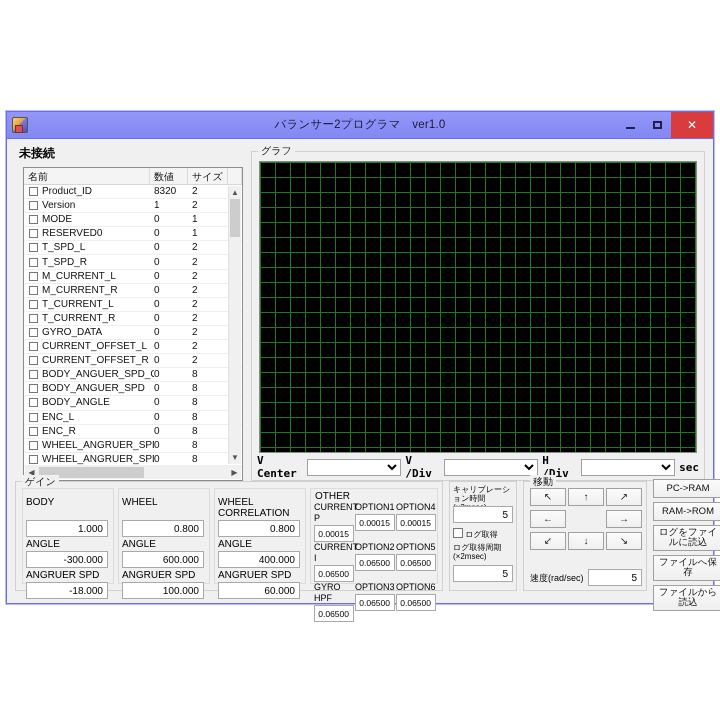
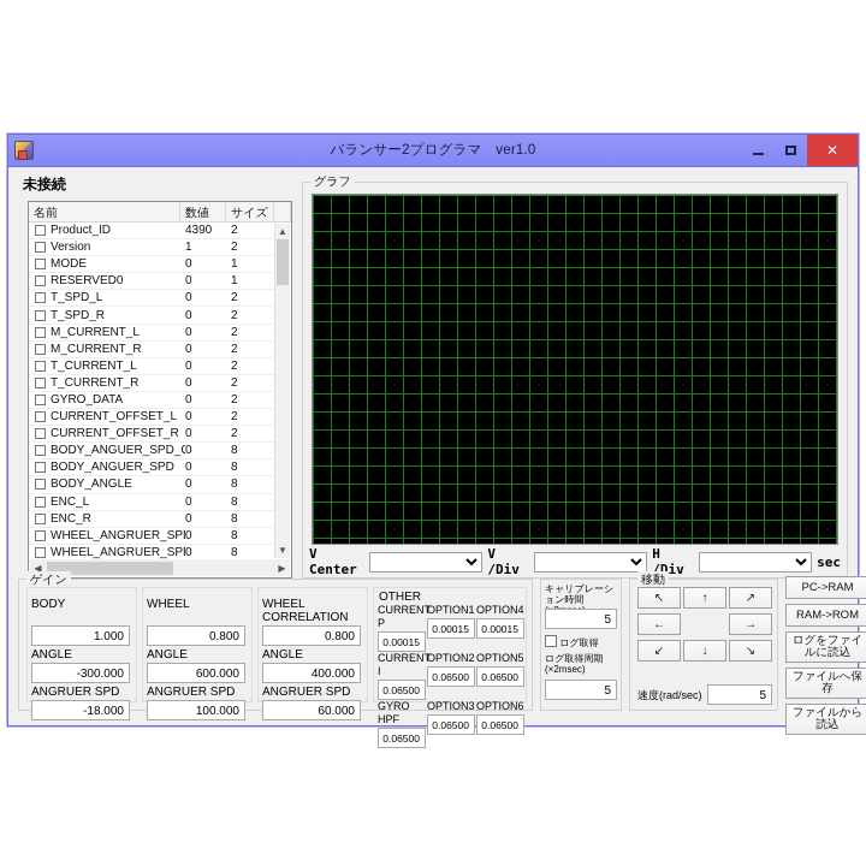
  バランサー2プログラマ ver1.0
  ✕
  未接続
  名前
  数値
  サイズ
  Product_ID
- 8320
+ 4390
  2
  Version
  1
  2
  MODE
  0
  1
  RESERVED0
  0
  1
  T_SPD_L
  0
  2
  T_SPD_R
  0
  2
  M_CURRENT_L
  0
  2
  M_CURRENT_R
  0
  2
  T_CURRENT_L
  0
  2
  T_CURRENT_R
  0
  2
  GYRO_DATA
  0
  2
  CURRENT_OFFSET_L
  0
  2
  CURRENT_OFFSET_R
  0
  2
  BODY_ANGUER_SPD_
  0
  8
  BODY_ANGUER_SPD
  0
  8
  BODY_ANGLE
  0
  8
  ENC_L
  0
  8
  ENC_R
  0
  8
  WHEEL_ANGRUER_SP
  0
  8
  WHEEL_ANGRUER_SP
  0
  8
  ▲
  ▼
  ◀
  ▶
  グラフ
  V Center
  V /Div
  H /Div
  sec
  ゲイン
  BODY
  1.000
  ANGLE
  -300.000
  ANGRUER SPD
  -18.000
  WHEEL
  0.800
  ANGLE
  600.000
  ANGRUER SPD
  100.000
  WHEEL CORRELATION
  0.800
  ANGLE
  400.000
  ANGRUER SPD
  60.000
  OTHER
  CURREN P
  0.00015
  OPTION1
  0.00015
  OPTION4
  0.00015
  CURREN I
  0.06500
  OPTION2
  0.06500
  OPTION5
  0.06500
  GYRO HPF
  0.06500
  OPTION3
  0.06500
  OPTION6
  0.06500
  5
  ログ取得
  ログ取得周期(×2msec)
  5
  移動
  ↖
  ↑
  ↗
  ←
  →
  ↙
  ↓
  ↘
  速度(rad/sec)
  5
  PC->RAM
  RAM->ROM
  ログをファイルに読込
  ファイルへ保存
  ファイルから読込
